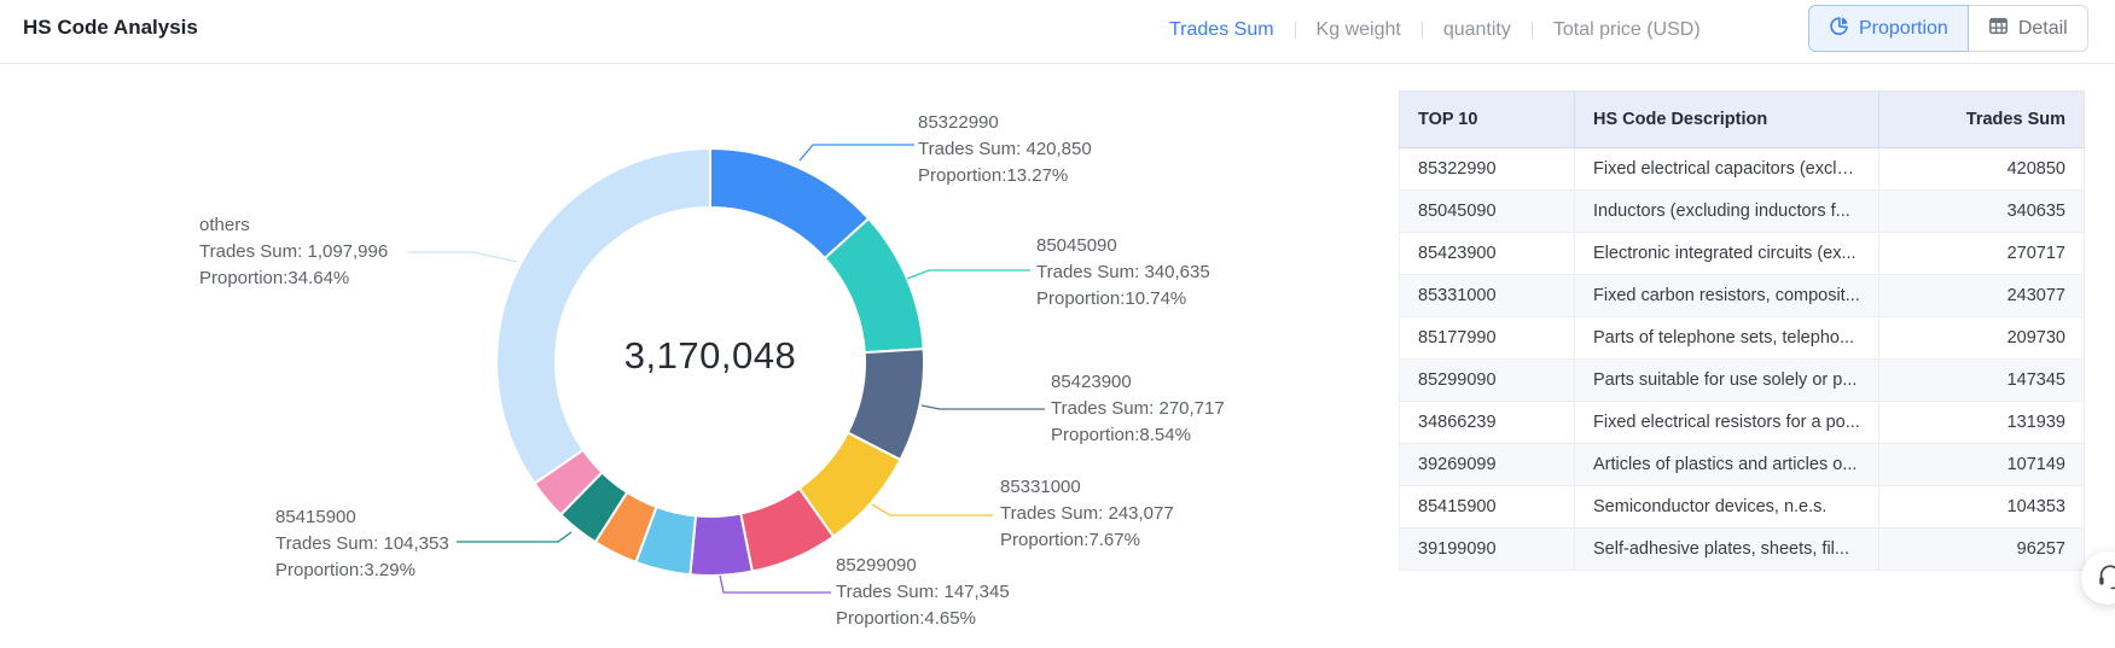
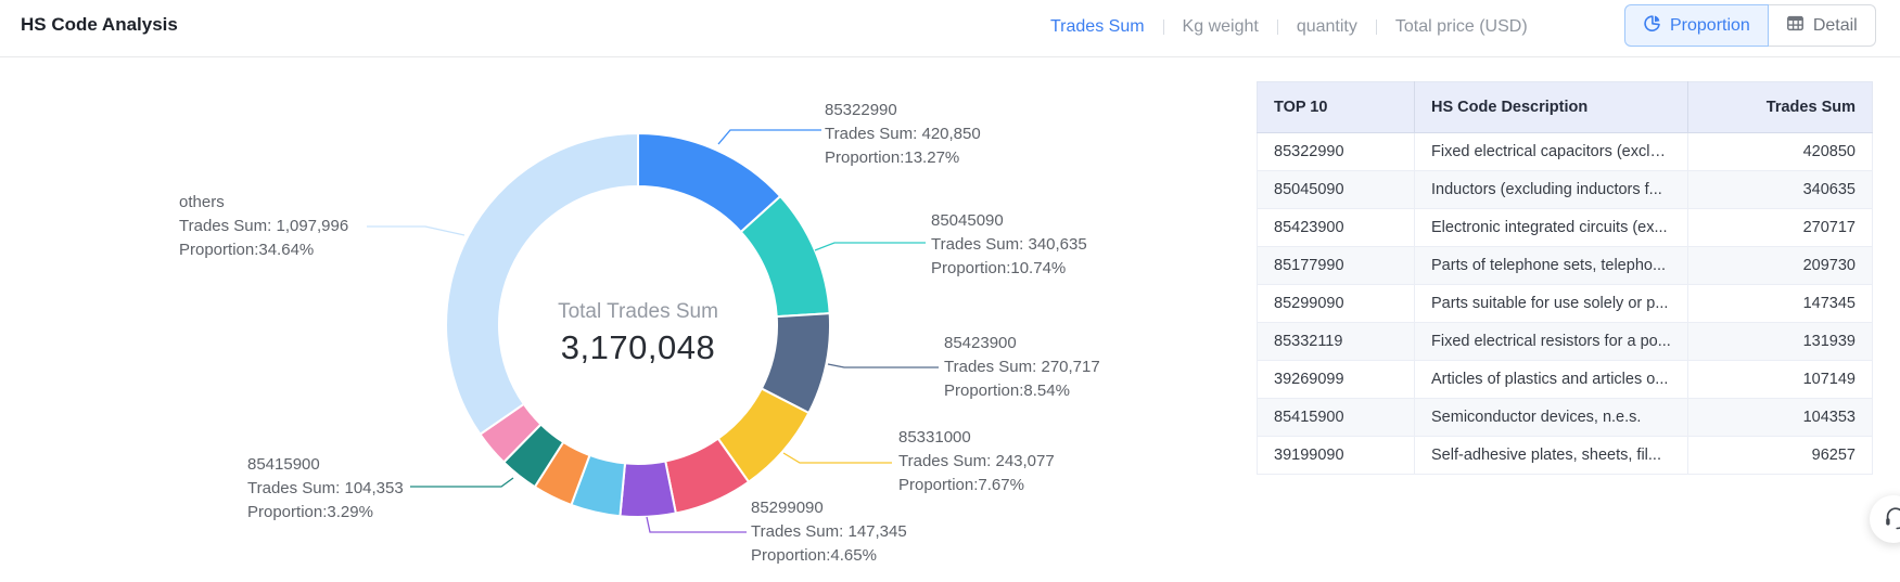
  HS Code Analysis
  Trades Sum
  Kg weight
  quantity
  Total price (USD)
  Proportion
  Detail
+ Total Trades Sum
  3,170,048
  85322990
  Trades Sum: 420,850
  Proportion:13.27%
  85045090
  Trades Sum: 340,635
  Proportion:10.74%
  85423900
  Trades Sum: 270,717
  Proportion:8.54%
  85331000
  Trades Sum: 243,077
  Proportion:7.67%
  85299090
  Trades Sum: 147,345
  Proportion:4.65%
  85415900
  Trades Sum: 104,353
  Proportion:3.29%
  others
  Trades Sum: 1,097,996
  Proportion:34.64%
  TOP 10	HS Code Description	Trades Sum
  85322990	Fixed electrical capacitors (exclu...	420850
  85045090	Inductors (excluding inductors f...	340635
  85423900	Electronic integrated circuits (ex...	270717
- 85331000	Fixed carbon resistors, composit...	243077
  85177990	Parts of telephone sets, telepho...	209730
  85299090	Parts suitable for use solely or p...	147345
- 34866239	Fixed electrical resistors for a po...	131939
+ 85332119	Fixed electrical resistors for a po...	131939
  39269099	Articles of plastics and articles o...	107149
  85415900	Semiconductor devices, n.e.s.	104353
  39199090	Self-adhesive plates, sheets, fil...	96257
